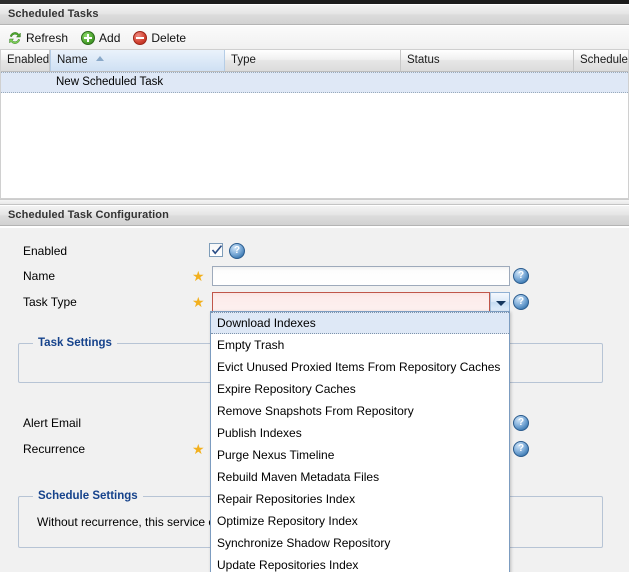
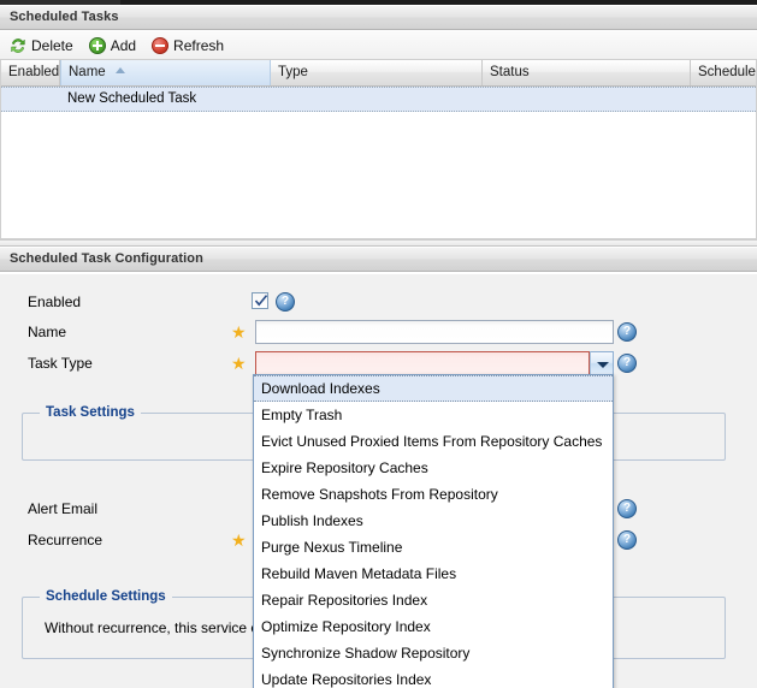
  Scheduled Tasks
- Refresh
+ Delete
  Add
- Delete
+ Refresh
  Enabled
  Name
  Type
  Status
  Schedule
  New Scheduled Task
  Scheduled Task Configuration
  Enabled
  ?
  Name
  ★
  ?
  Task Type
  ★
  ?
  Task Settings
  Alert Email
  ?
  Recurrence
  ★
  ?
  Schedule Settings
  Without recurrence, this service
  Download Indexes
  Empty Trash
  Evict Unused Proxied Items From Repository Caches
  Expire Repository Caches
  Remove Snapshots From Repository
  Publish Indexes
  Purge Nexus Timeline
  Rebuild Maven Metadata Files
  Repair Repositories Index
  Optimize Repository Index
  Synchronize Shadow Repository
  Update Repositories Index
